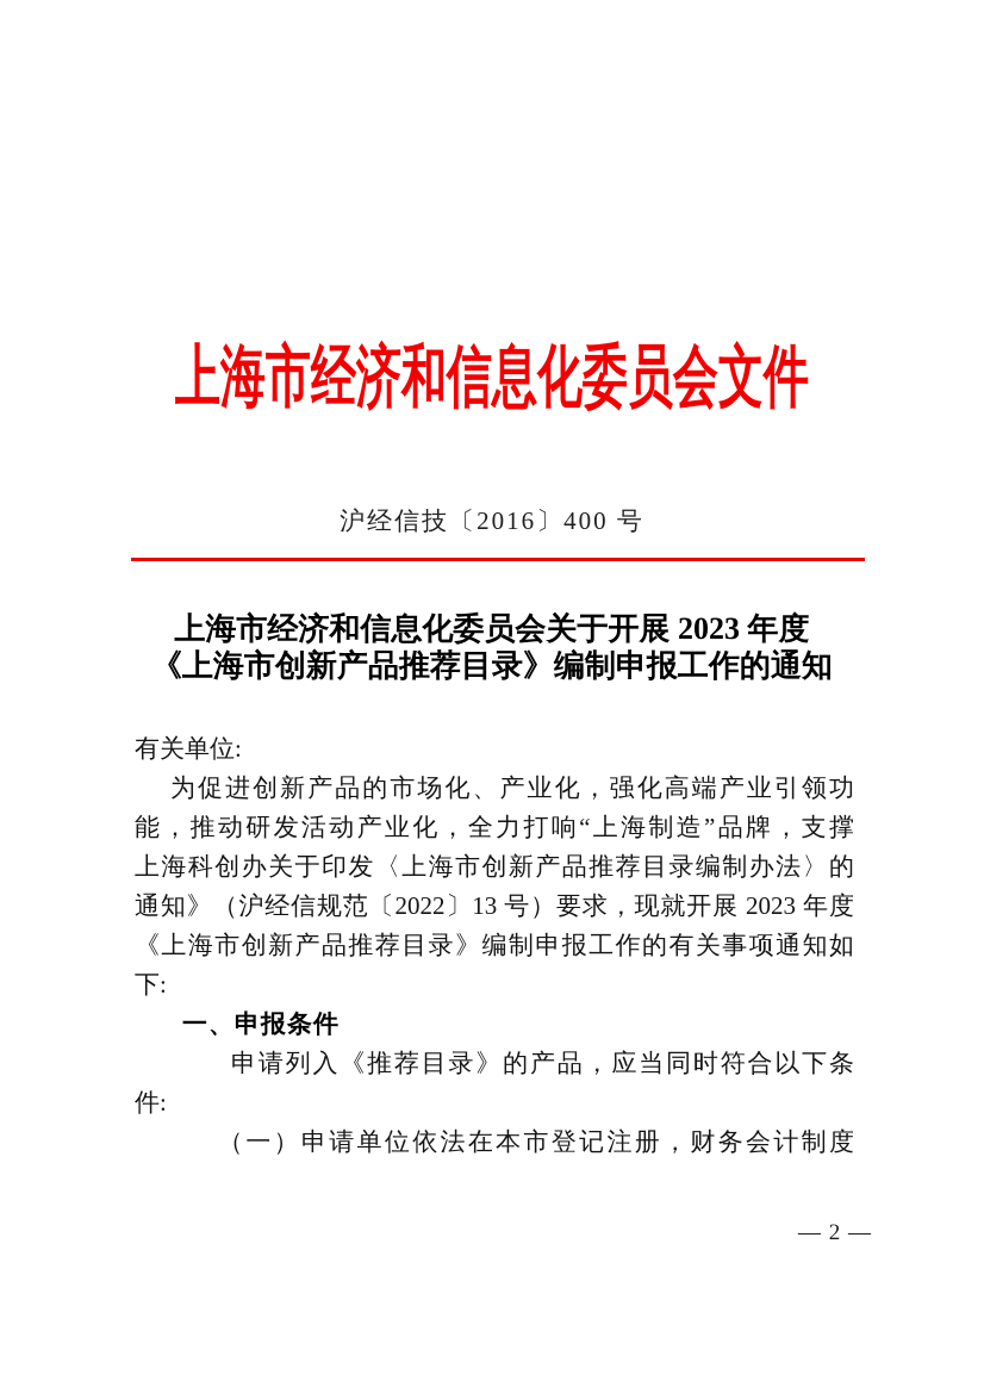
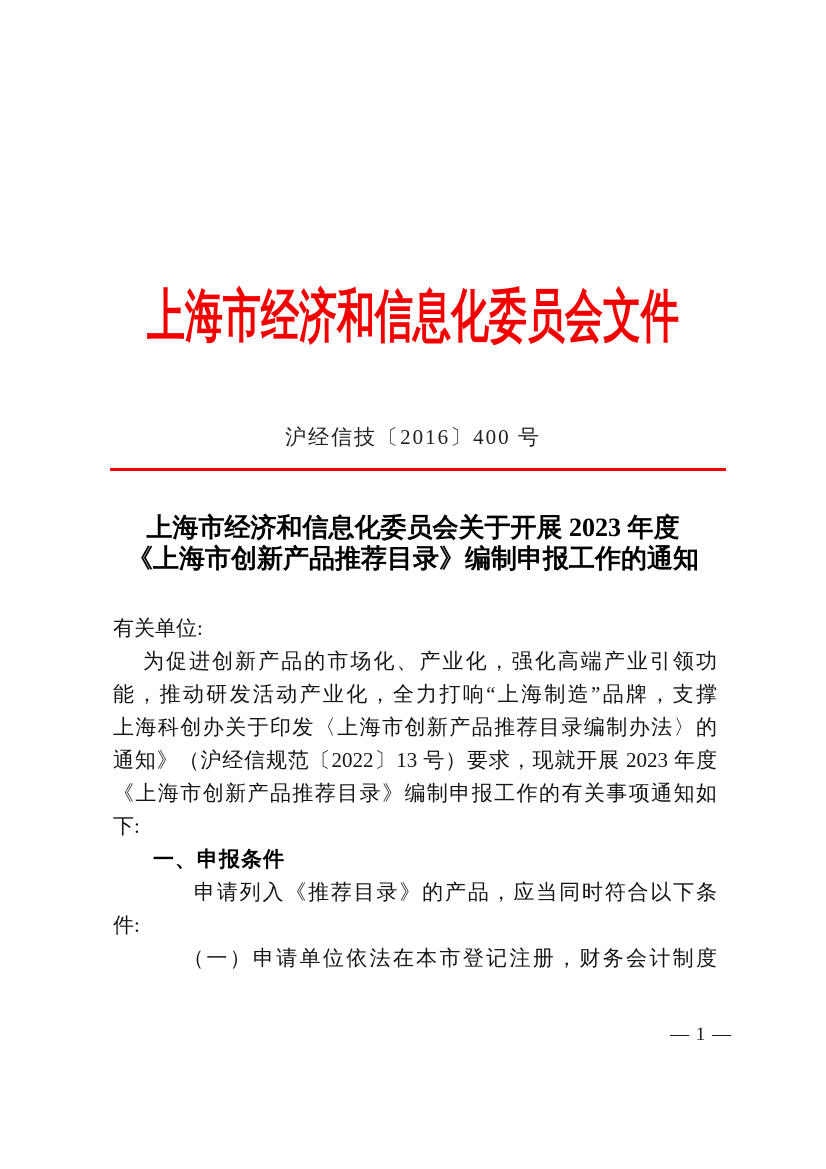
  上海市经济和信息化委员会文件
  沪经信技〔2016〕400 号
  上海市经济和信息化委员会关于开展 2023 年度
  《上海市创新产品推荐目录》编制申报工作的通知
  有关单位:
  为促进创新产品的市场化、产业化，强化高端产业引领功
  能，推动研发活动产业化，全力打响“上海制造”品牌，支撑
  上海科创办关于印发〈上海市创新产品推荐目录编制办法〉的
  通知》（沪经信规范〔2022〕13 号）要求，现就开展 2023 年度
  《上海市创新产品推荐目录》编制申报工作的有关事项通知如
  下:
  一、申报条件
  申请列入《推荐目录》的产品，应当同时符合以下条
  件:
  （一）申请单位依法在本市登记注册，财务会计制度
- — 2 —
+ — 1 —
